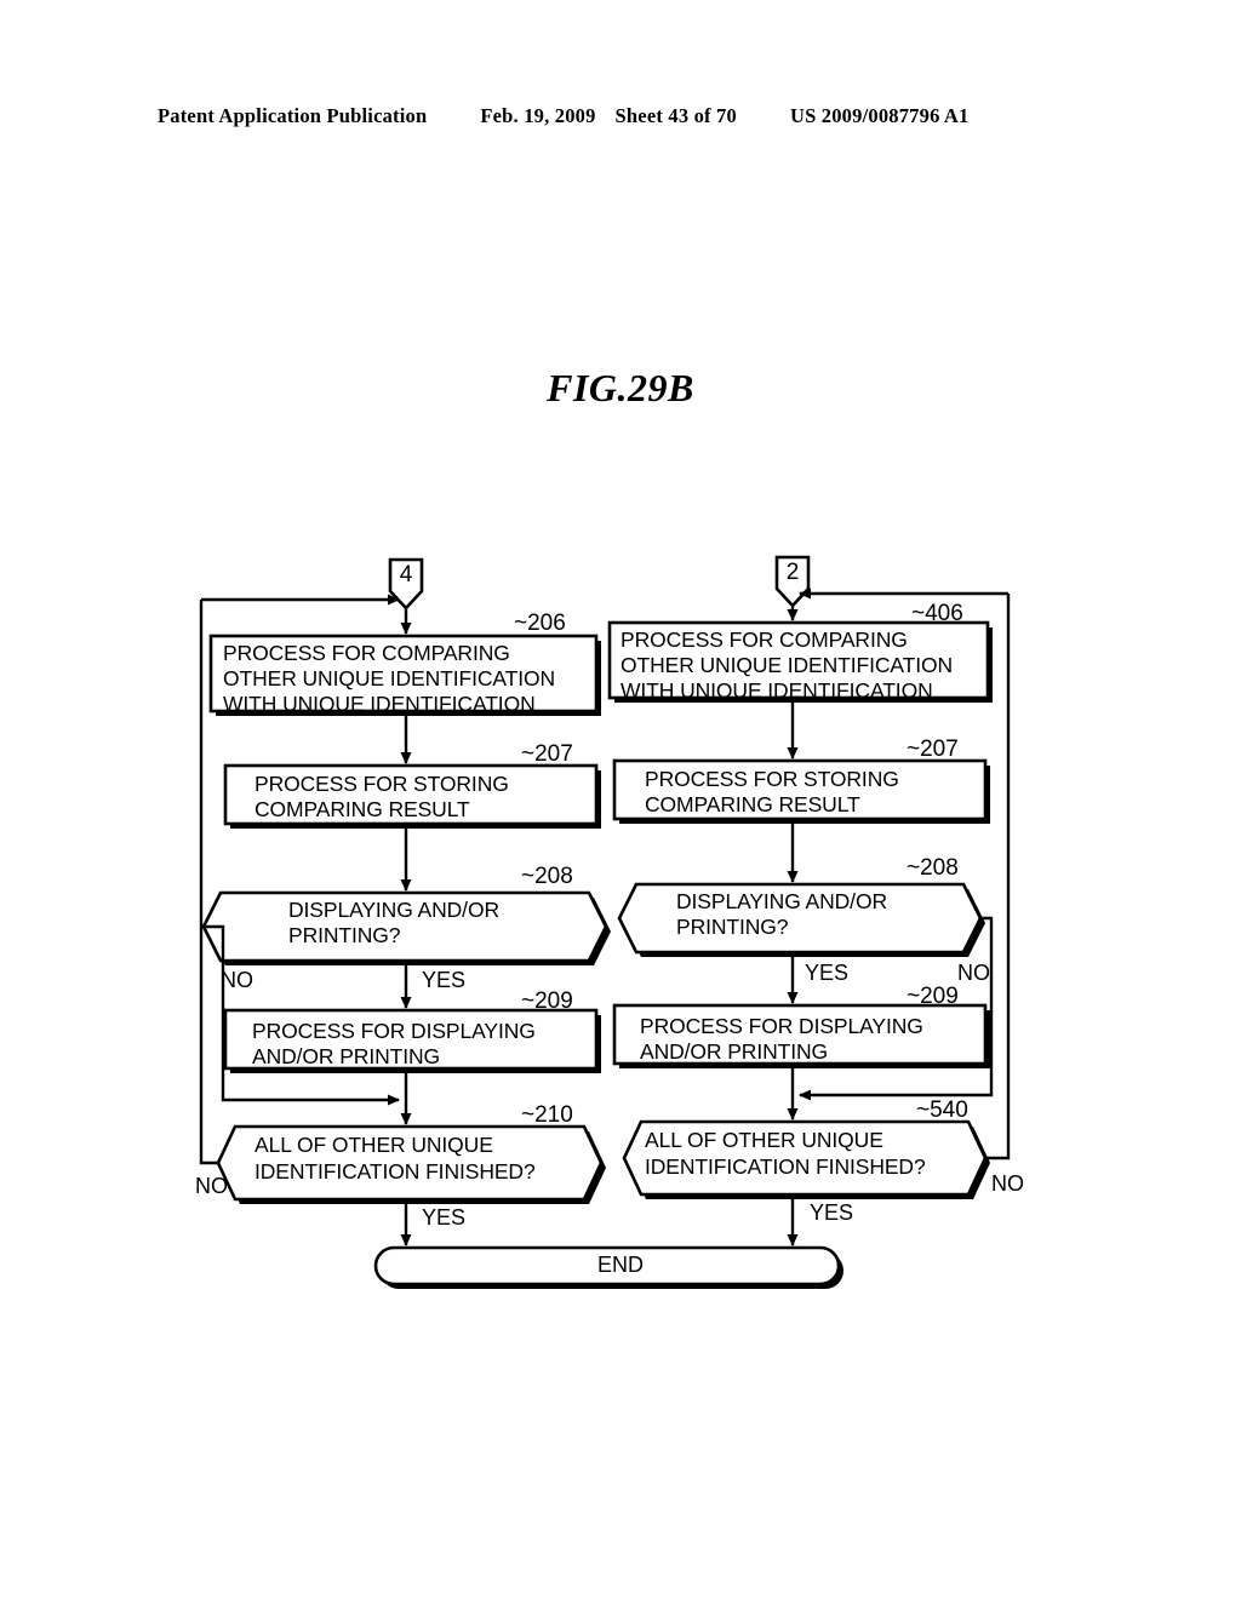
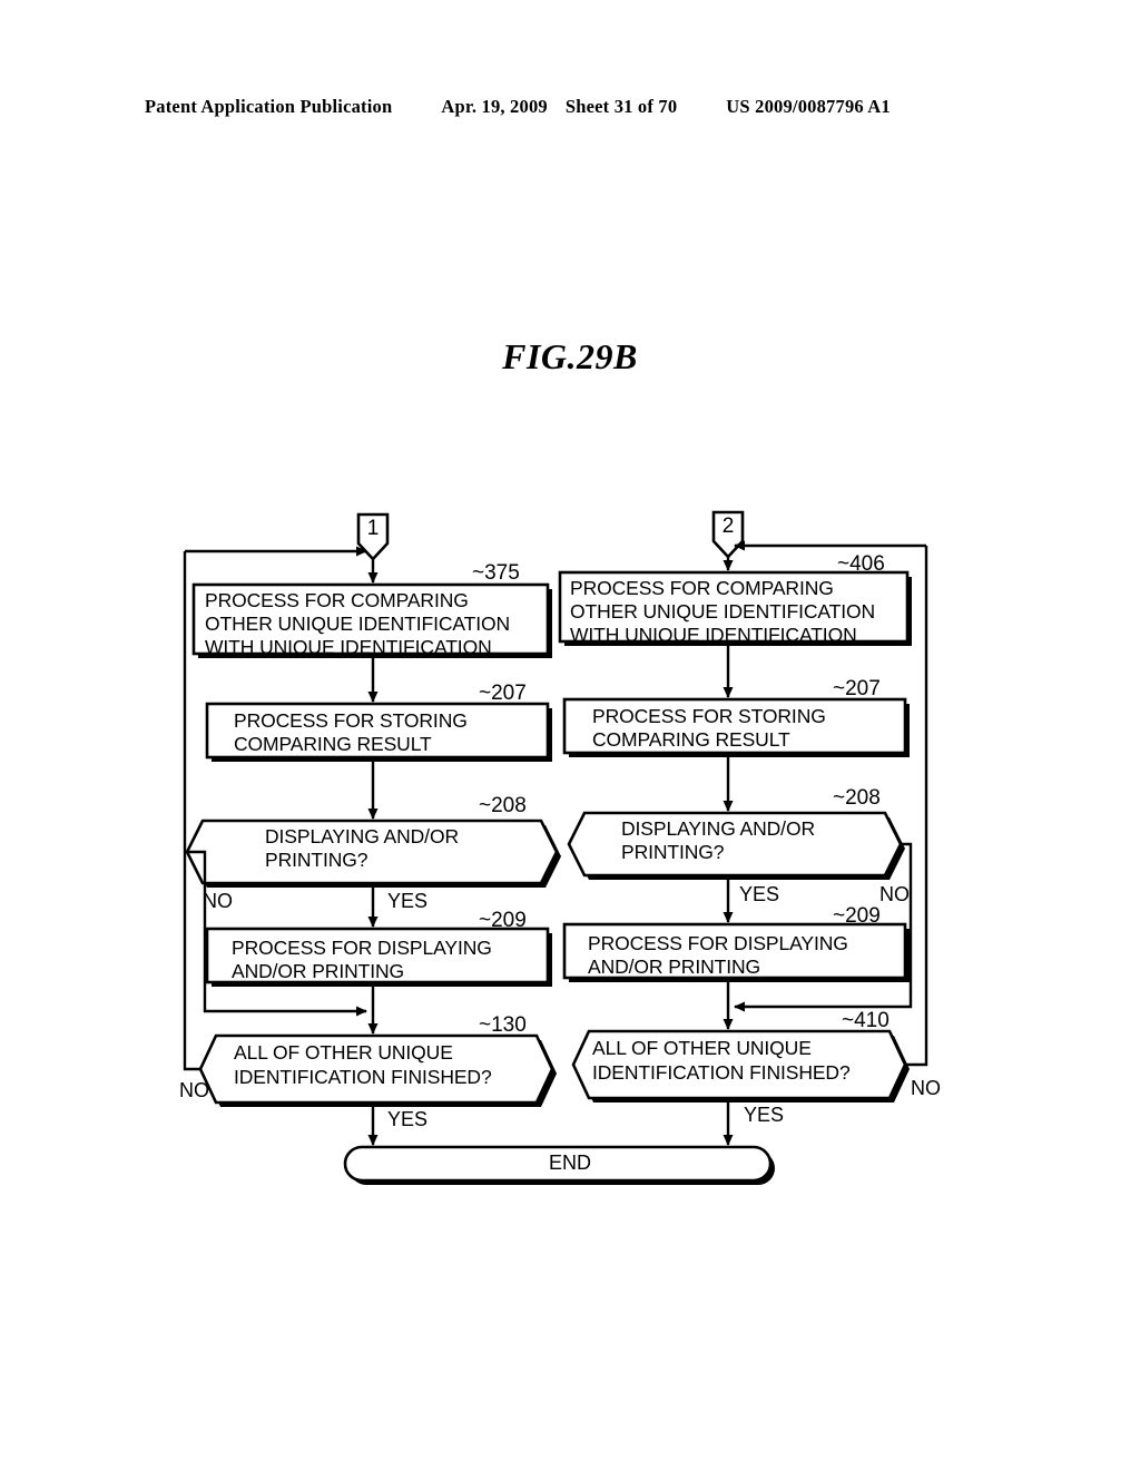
  Patent Application Publication
- Feb. 19, 2009
+ Apr. 19, 2009
- Sheet 43 of 70
+ Sheet 31 of 70
  US 2009/0087796 A1
  FIG.29B
- 4
+ 1
  2
- ~206
+ ~375
  PROCESS FOR COMPARING
  OTHER UNIQUE IDENTIFICATION
  WITH UNIQUE IDENTIFICATION
  ~207
  PROCESS FOR STORING
  COMPARING RESULT
  ~208
  DISPLAYING AND/OR
  PRINTING?
  NO
  YES
  ~209
  PROCESS FOR DISPLAYING
  AND/OR PRINTING
- ~210
+ ~130
  ALL OF OTHER UNIQUE
  IDENTIFICATION FINISHED?
  NO
  YES
  ~406
  PROCESS FOR COMPARING
  OTHER UNIQUE IDENTIFICATION
  WITH UNIQUE IDENTIFICATION
  ~207
  PROCESS FOR STORING
  COMPARING RESULT
  ~208
  DISPLAYING AND/OR
  PRINTING?
  YES
  NO
  ~209
  PROCESS FOR DISPLAYING
  AND/OR PRINTING
- ~540
+ ~410
  ALL OF OTHER UNIQUE
  IDENTIFICATION FINISHED?
  NO
  YES
  END
